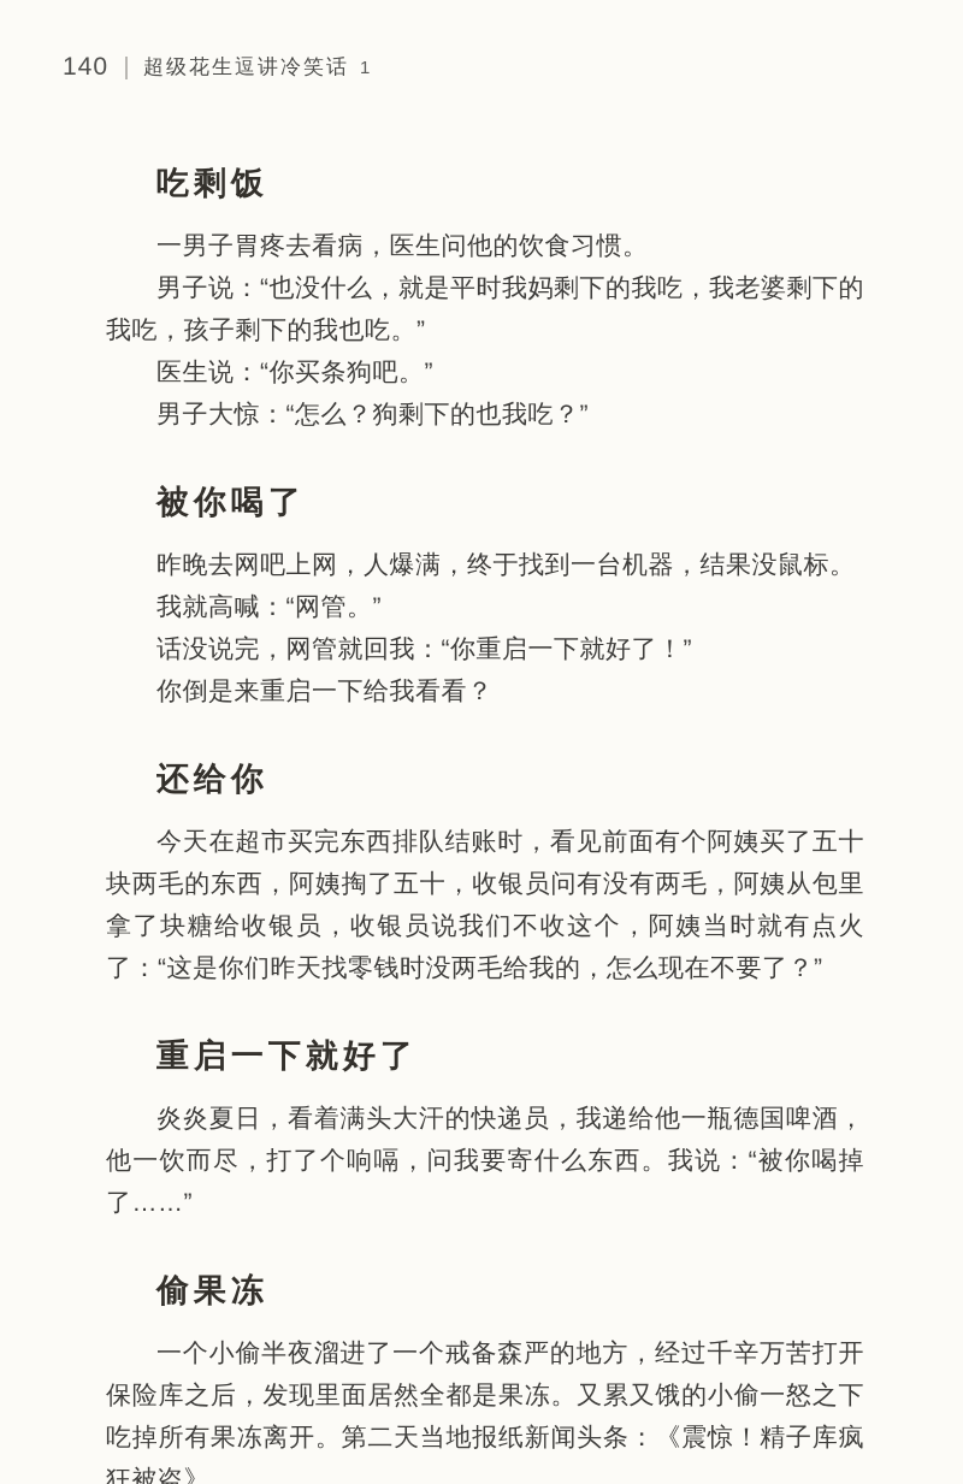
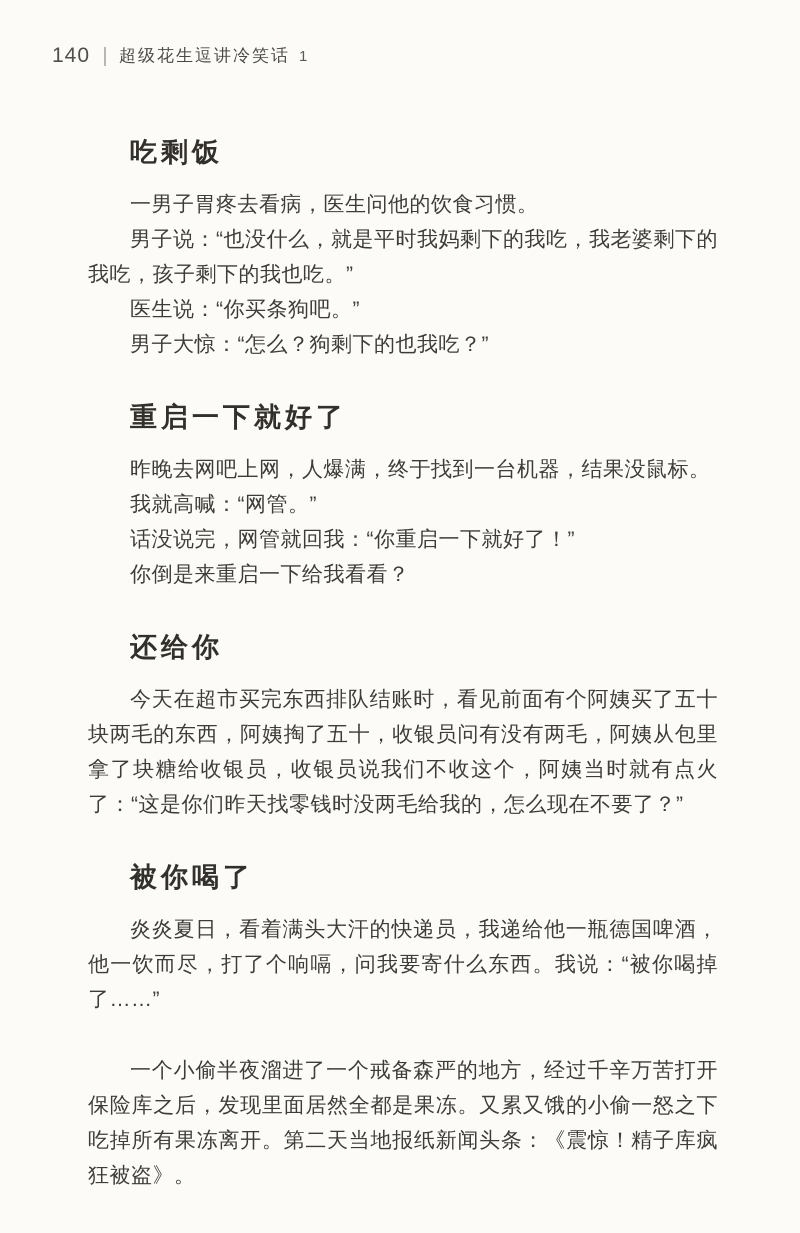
  140
  超级花生逗讲冷笑话
  1
  吃剩饭
  一男子胃疼去看病，医生问他的饮食习惯。
  男子说：“也没什么，就是平时我妈剩下的我吃，我老婆剩下的我吃，孩子剩下的我也吃。”
  医生说：“你买条狗吧。”
  男子大惊：“怎么？狗剩下的也我吃？”
- 被你喝了
+ 重启一下就好了
  昨晚去网吧上网，人爆满，终于找到一台机器，结果没鼠标。
  我就高喊：“网管。”
  话没说完，网管就回我：“你重启一下就好了！”
  你倒是来重启一下给我看看？
  还给你
  今天在超市买完东西排队结账时，看见前面有个阿姨买了五十块两毛的东西，阿姨掏了五十，收银员问有没有两毛，阿姨从包里拿了块糖给收银员，收银员说我们不收这个，阿姨当时就有点火了：“这是你们昨天找零钱时没两毛给我的，怎么现在不要了？”
- 重启一下就好了
+ 被你喝了
  炎炎夏日，看着满头大汗的快递员，我递给他一瓶德国啤酒，他一饮而尽，打了个响嗝，问我要寄什么东西。我说：“被你喝掉了……”
- 偷果冻
  一个小偷半夜溜进了一个戒备森严的地方，经过千辛万苦打开保险库之后，发现里面居然全都是果冻。又累又饿的小偷一怒之下吃掉所有果冻离开。第二天当地报纸新闻头条：《震惊！精子库疯狂被盗》。
